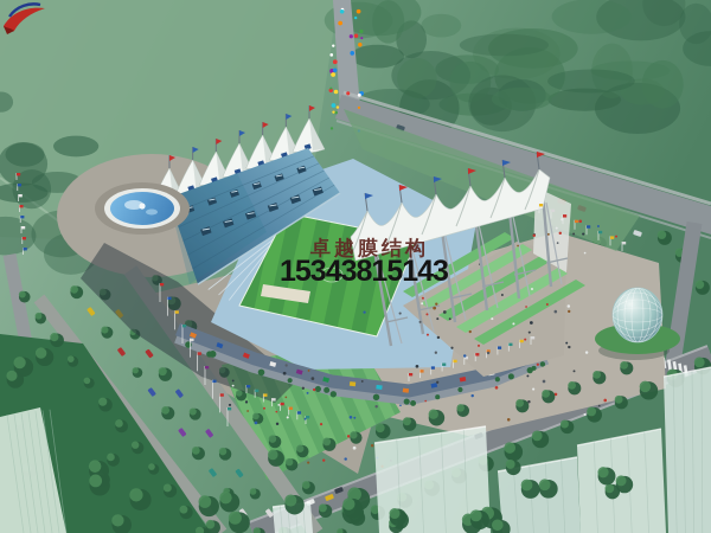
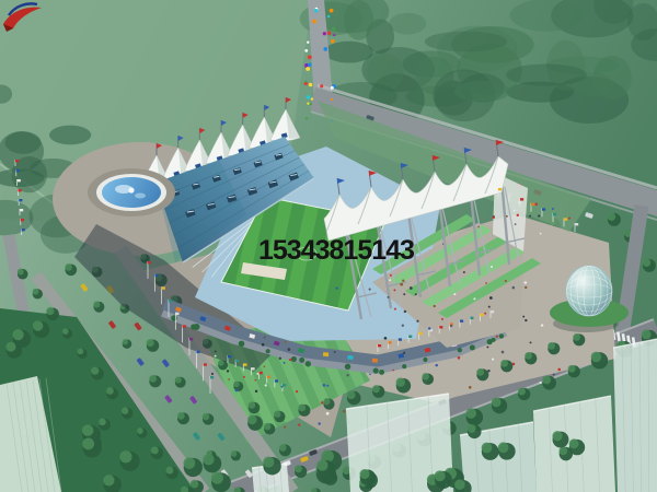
- 卓越膜结构
  15343815143
